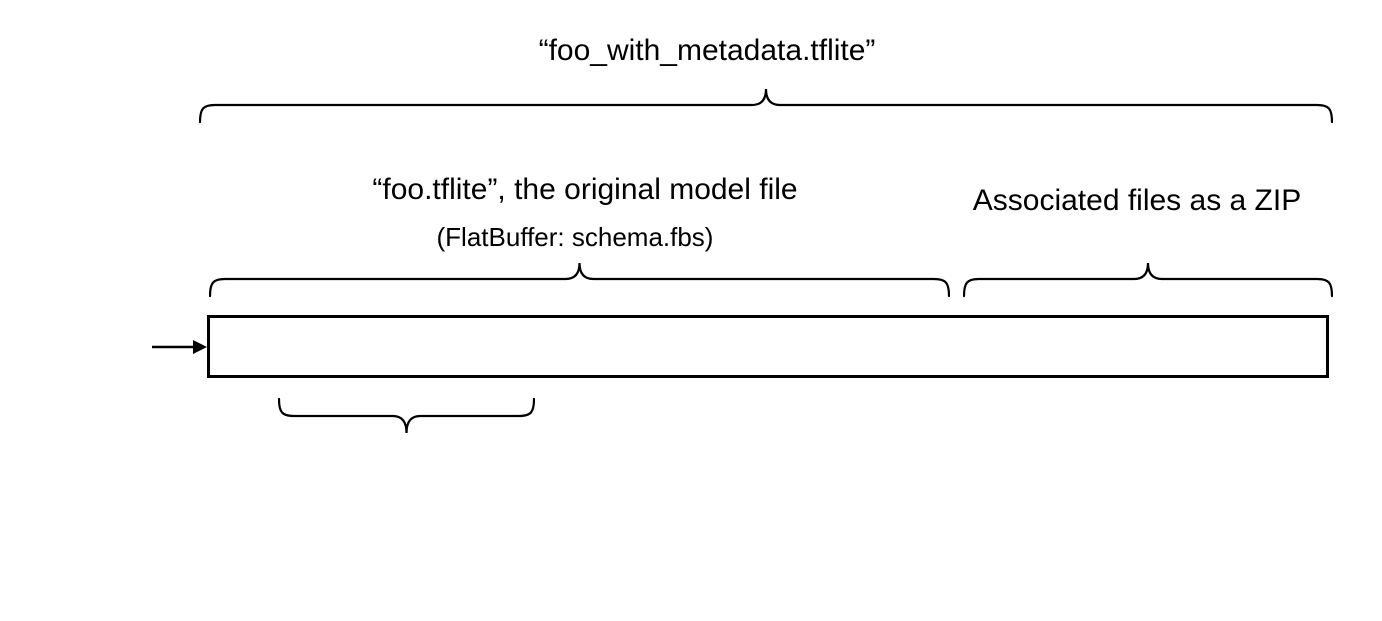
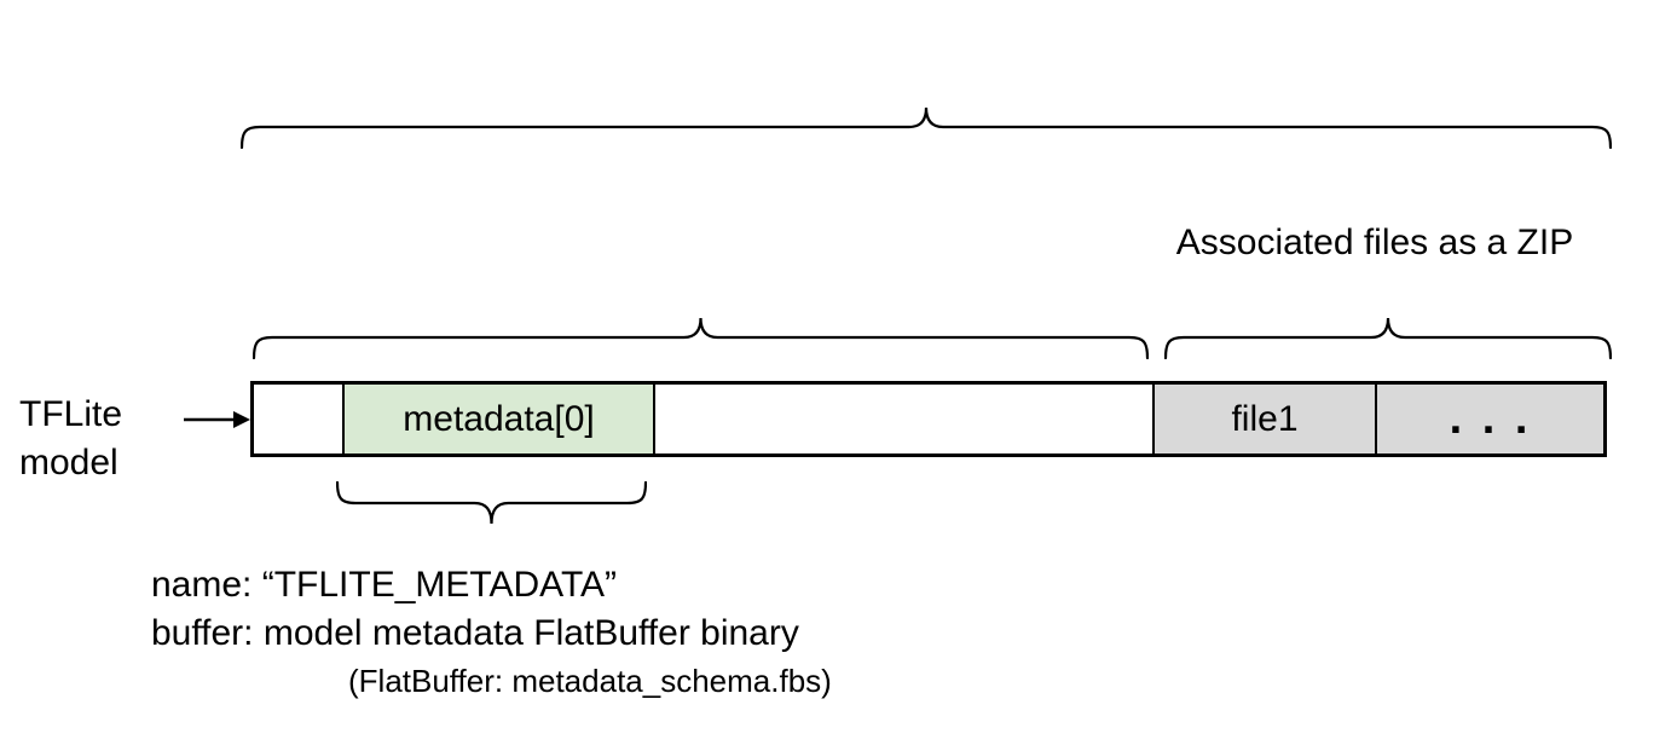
- “foo_with_metadata.tflite”
- “foo.tflite”, the original model file
- (FlatBuffer: schema.fbs)
  Associated files as a ZIP
+ TFLite
+ model
+ metadata[0]
+ file1
+ . . .
+ name: “TFLITE_METADATA”
+ buffer: model metadata FlatBuffer binary
+ (FlatBuffer: metadata_schema.fbs)
